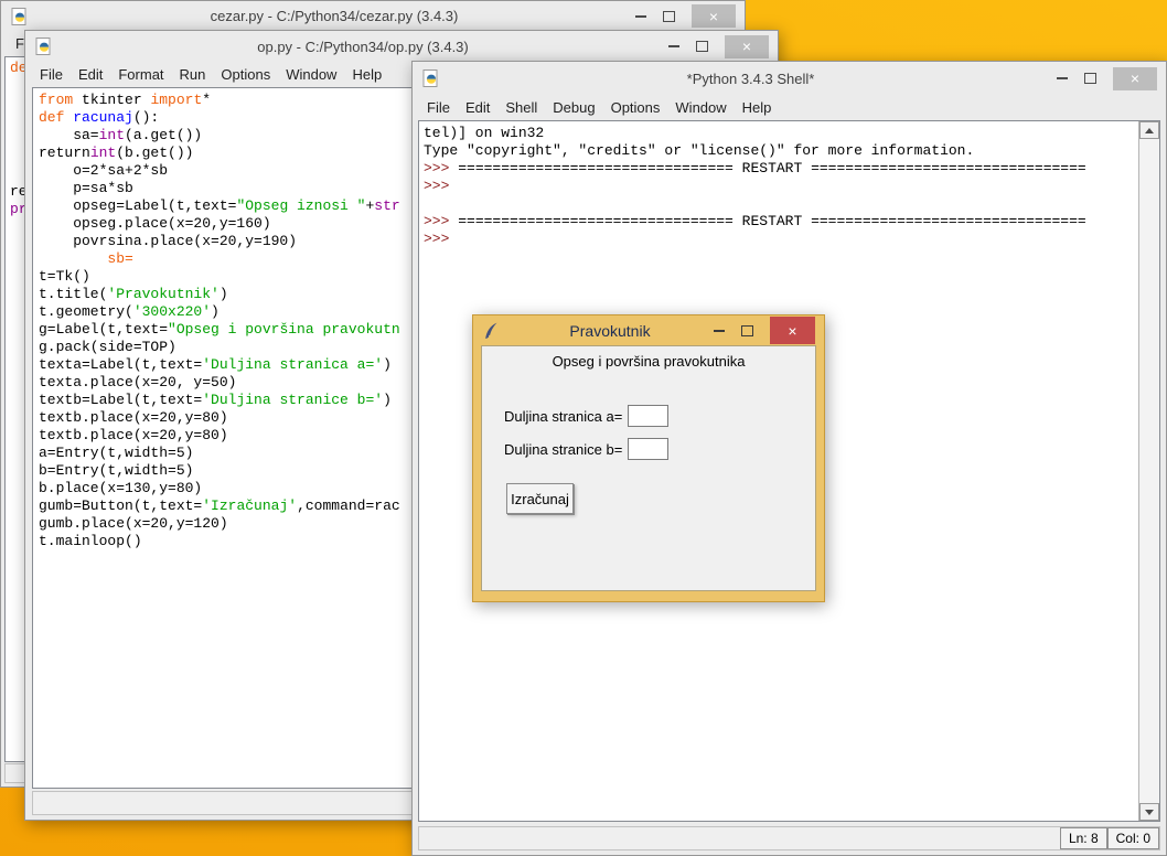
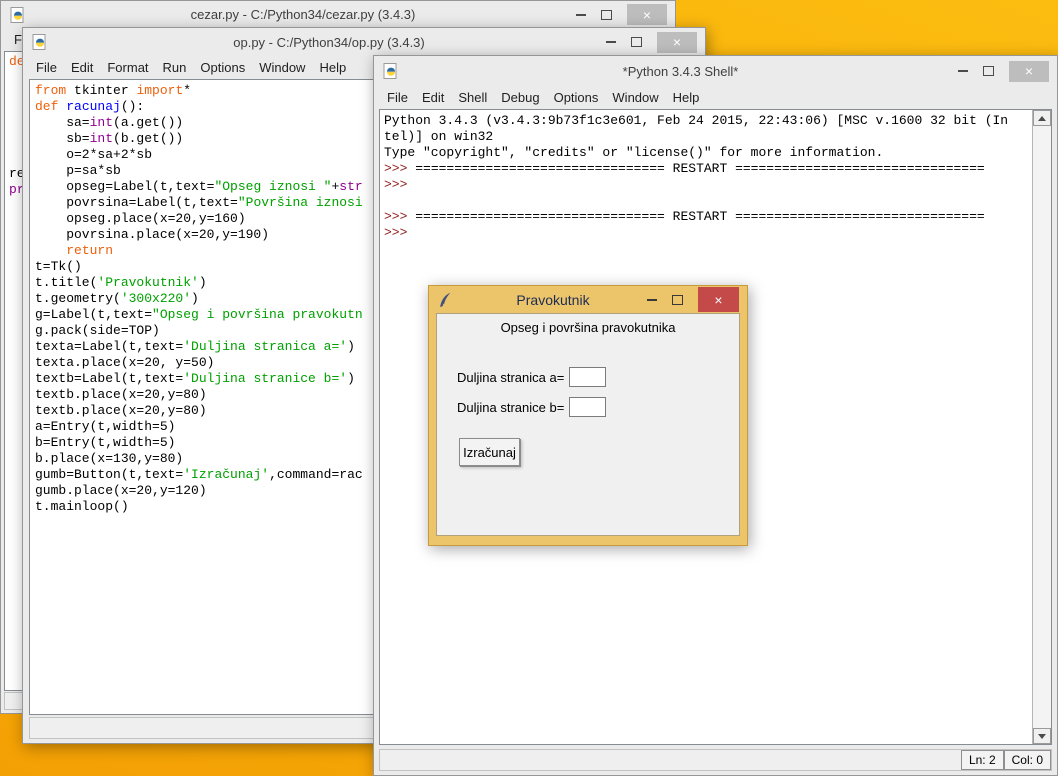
  cezar.py - C:/Python34/cezar.py (3.4.3)
  ×
  re
  pr
  op.py - C:/Python34/op.py (3.4.3)
  ×
  File
  Edit
  Format
  Run
  Options
  Window
  Help
  from tkinter import*
  def racunaj():
  sa=int(a.get())
- returnint(b.get())
+ sb=int(b.get())
  o=2*sa+2*sb
  p=sa*sb
  opseg=Label(t,text="Opseg iznosi "+str
+ povrsina=Label(t,text="Površina iznosi
  opseg.place(x=20,y=160)
  povrsina.place(x=20,y=190)
- sb=
+ return
  t=Tk()
  t.title('Pravokutnik')
  t.geometry('300x220')
  g=Label(t,text="Opseg i površina pravokutn
  g.pack(side=TOP)
  texta=Label(t,text='Duljina stranica a=')
  texta.place(x=20, y=50)
  textb=Label(t,text='Duljina stranice b=')
  textb.place(x=20,y=80)
  textb.place(x=20,y=80)
  a=Entry(t,width=5)
  b=Entry(t,width=5)
  b.place(x=130,y=80)
  gumb=Button(t,text='Izračunaj',command=rac
  gumb.place(x=20,y=120)
  t.mainloop()
  *Python 3.4.3 Shell*
  ×
  File
  Edit
  Shell
  Debug
  Options
  Window
  Help
+ Python 3.4.3 (v3.4.3:9b73f1c3e601, Feb 24 2015, 22:43:06) [MSC v.1600 32 bit (In
  tel)] on win32
  Type "copyright", "credits" or "license()" for more information.
  >>> ================================ RESTART ================================
  >>>
  >>> ================================ RESTART ================================
  >>>
- Ln: 8
+ Ln: 2
  Col: 0
  Pravokutnik
  ×
  Opseg i površina pravokutnika
  Duljina stranica a=
  Duljina stranice b=
  Izračunaj
